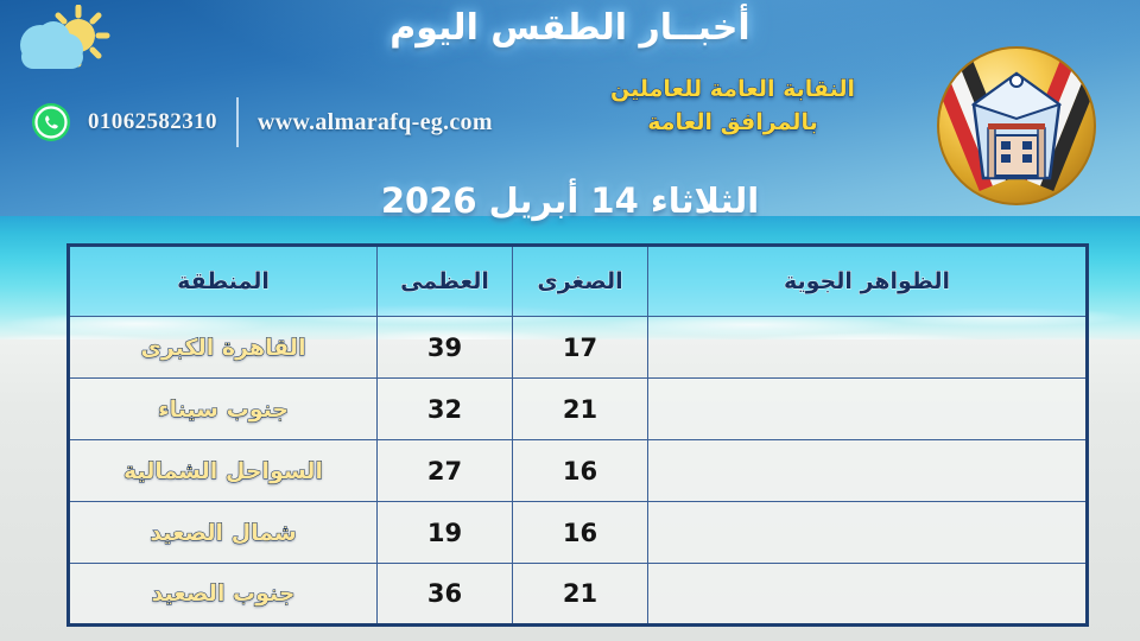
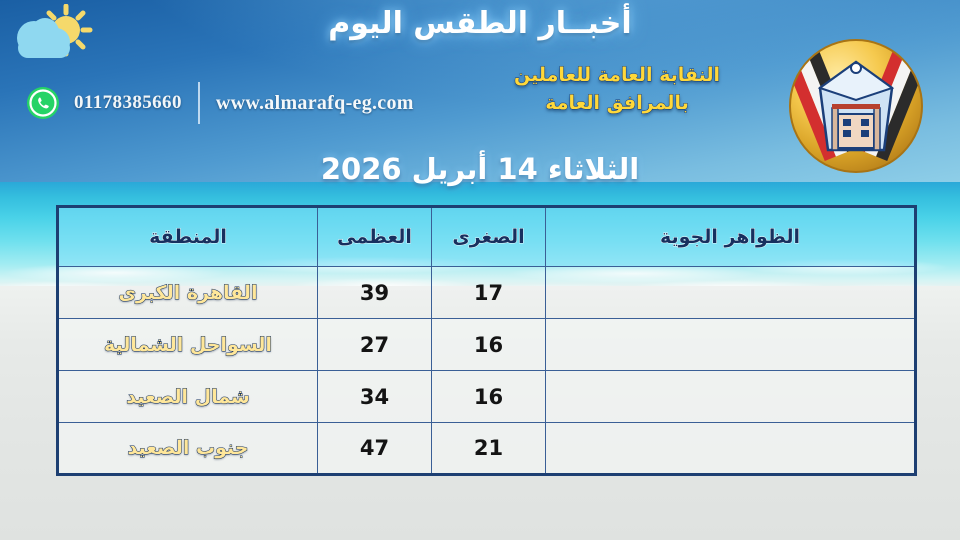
  أخبــار الطقس اليوم
- 01062582310
+ 01178385660
  www.almarafq-eg.com
  النقابة العامة للعاملين
  بالمرافق العامة
  الثلاثاء 14 أبريل 2026
  الظواهر الجوية	الصغرى	العظمى	المنطقة
  	17	39	القاهرة الكبرى
- 	21	32	جنوب سيناء
  	16	27	السواحل الشمالية
- 	16	19	شمال الصعيد
+ 	16	34	شمال الصعيد
- 	21	36	جنوب الصعيد
+ 	21	47	جنوب الصعيد
